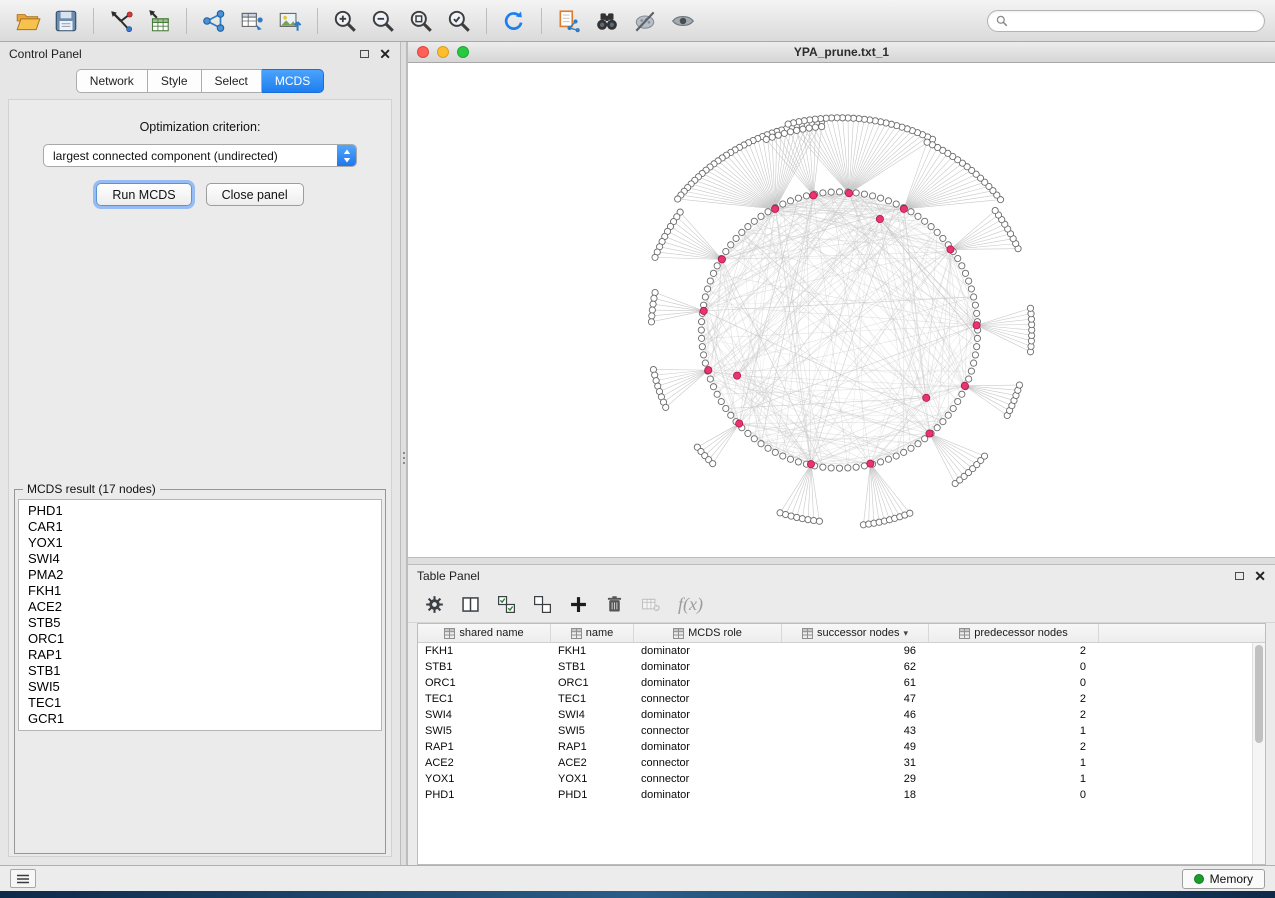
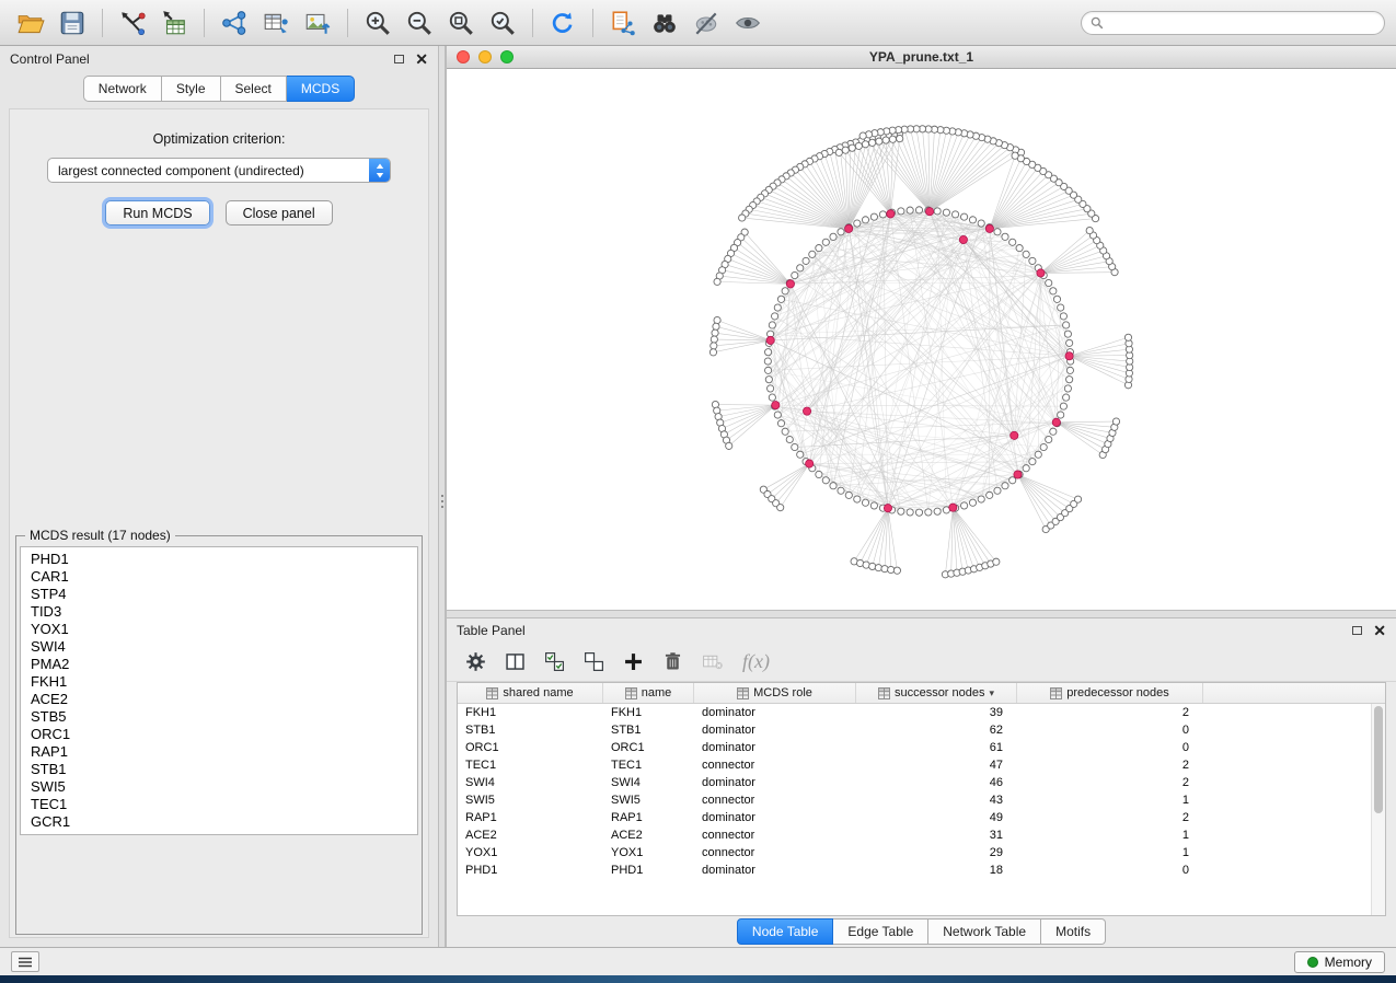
  Control Panel
  ✕
  Network
  Style
  Select
  MCDS
  Optimization criterion:
  largest connected component (undirected)
  Run MCDS
  Close panel
  MCDS result (17 nodes)
  PHD1
  CAR1
+ STP4
+ TID3
  YOX1
  SWI4
  PMA2
  FKH1
  ACE2
  STB5
  ORC1
  RAP1
  STB1
  SWI5
  TEC1
  GCR1
  YPA_prune.txt_1
  Table Panel
  ✕
  f(x)
  shared name
  name
  MCDS role
  successor nodes
  ▾
  predecessor nodes
  FKH1
  FKH1
  dominator
- 96
+ 39
  2
  STB1
  STB1
  dominator
  62
  0
  ORC1
  ORC1
  dominator
  61
  0
  TEC1
  TEC1
  connector
  47
  2
  SWI4
  SWI4
  dominator
  46
  2
  SWI5
  SWI5
  connector
  43
  1
  RAP1
  RAP1
  dominator
  49
  2
  ACE2
  ACE2
  connector
  31
  1
  YOX1
  YOX1
  connector
  29
  1
  PHD1
  PHD1
  dominator
  18
  0
+ Node Table
+ Edge Table
+ Network Table
+ Motifs
  Memory
